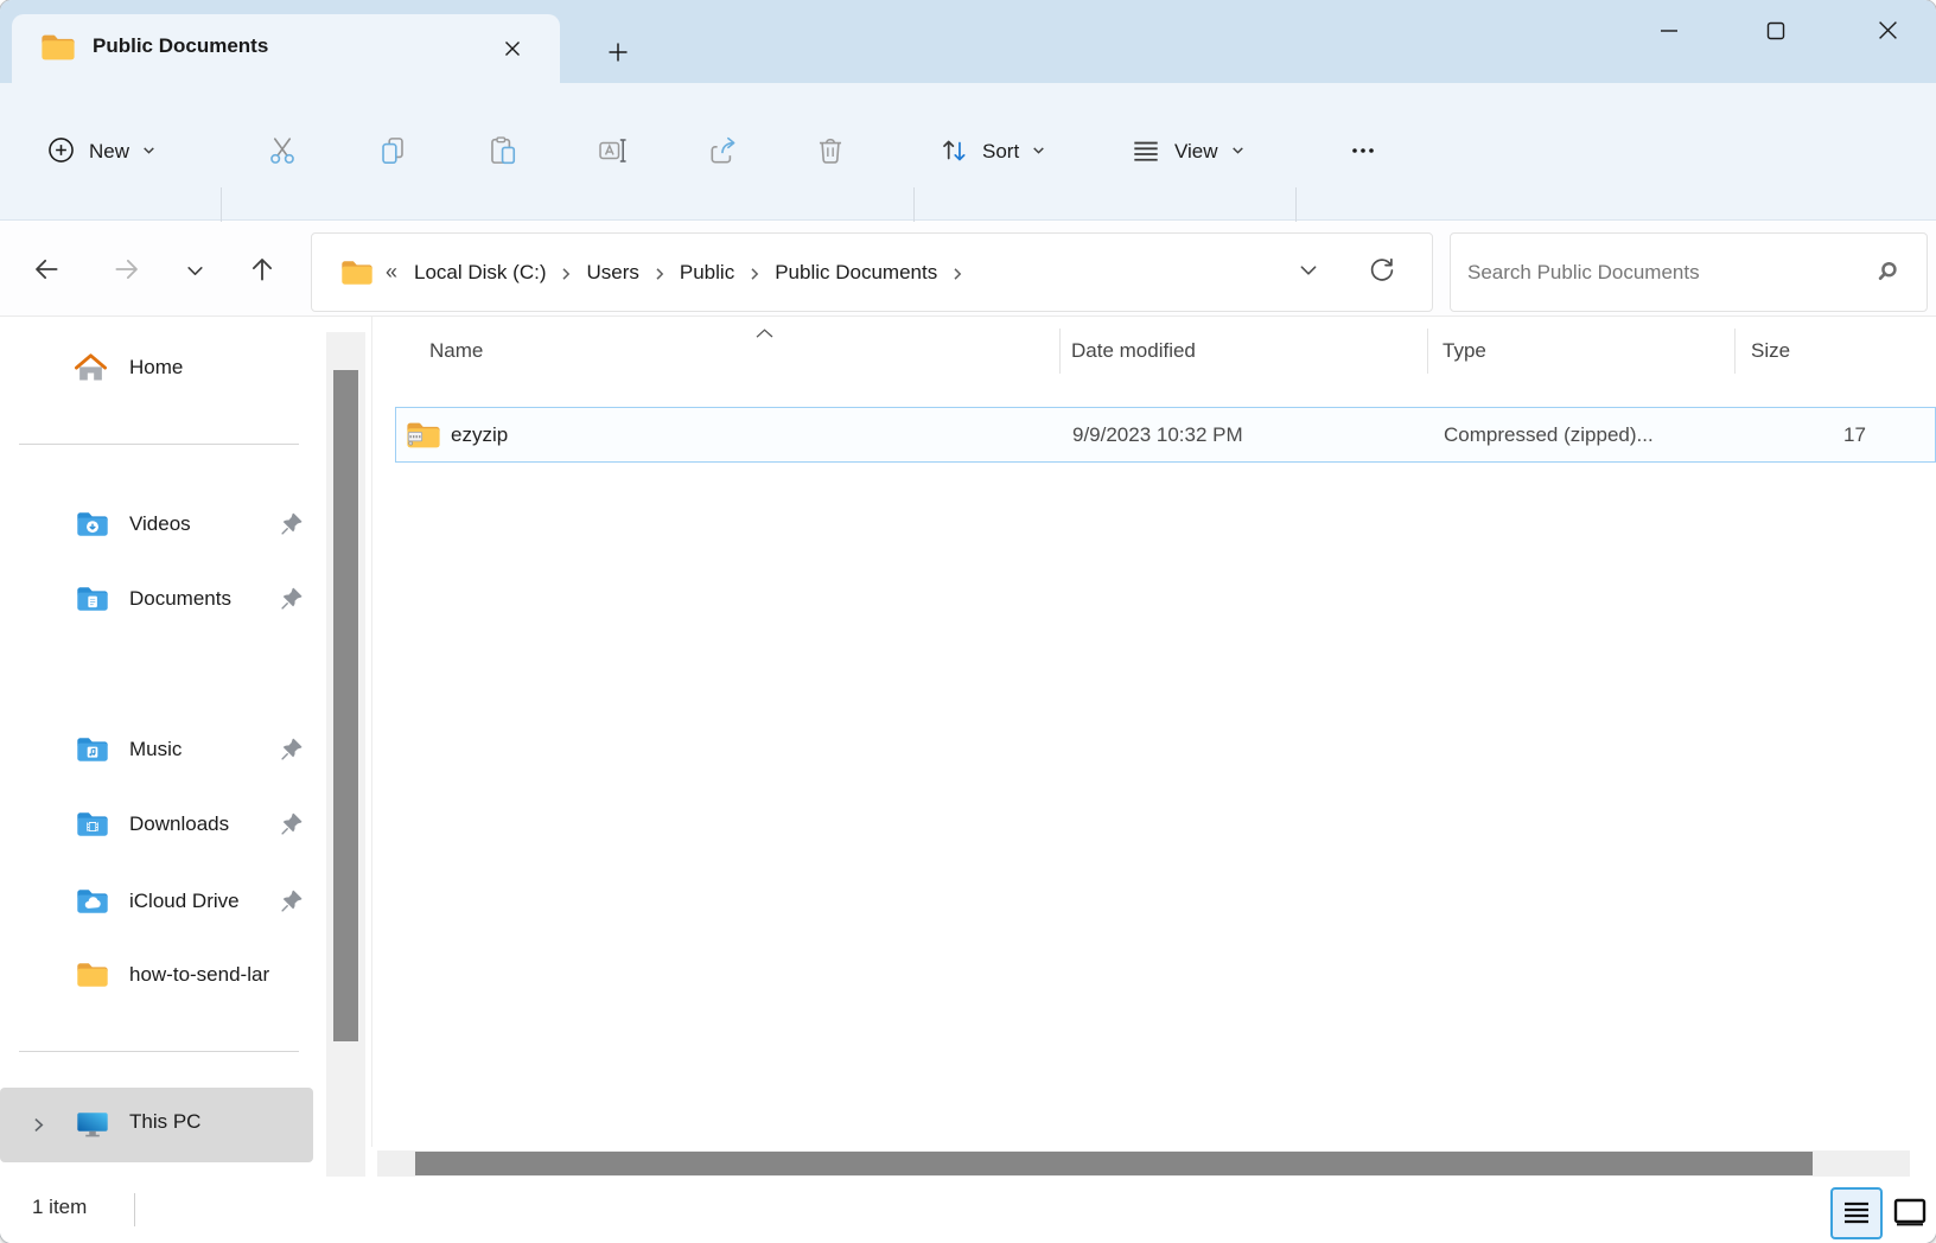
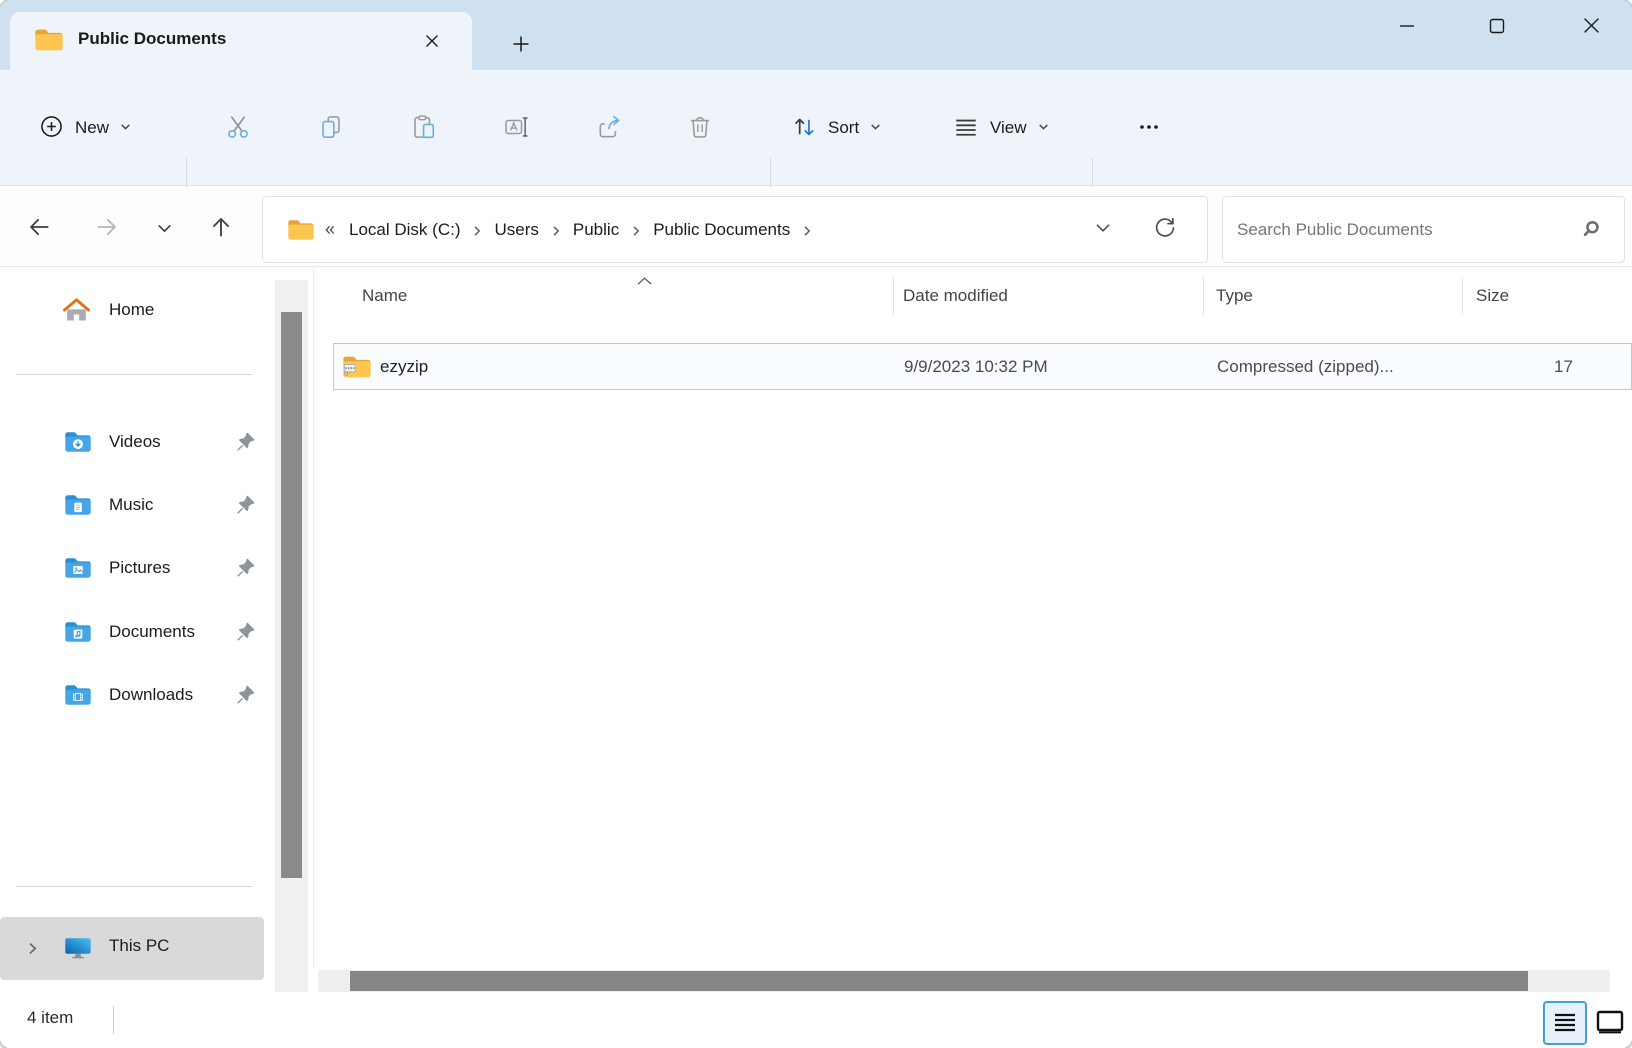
  Public Documents
  New
  Sort
  View
  «
  Local Disk (C:)
  Users
  Public
  Public Documents
  Search Public Documents
  Home
  Videos
- Documents
+ Music
+ Pictures
- Music
+ Documents
  Downloads
- iCloud Drive
- how-to-send-lar
  This PC
  Name
  Date modified
  Type
  Size
  ezyzip
  9/9/2023 10:32 PM
  Compressed (zipped)...
  17
- 1 item
+ 4 item
